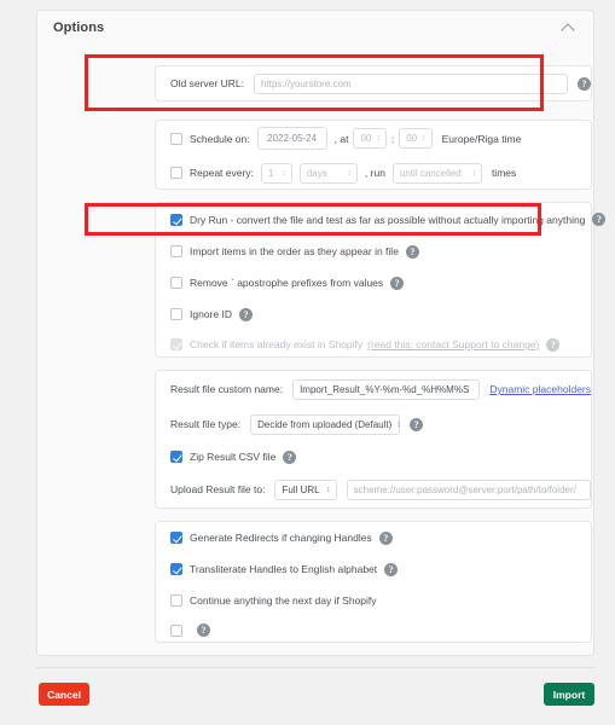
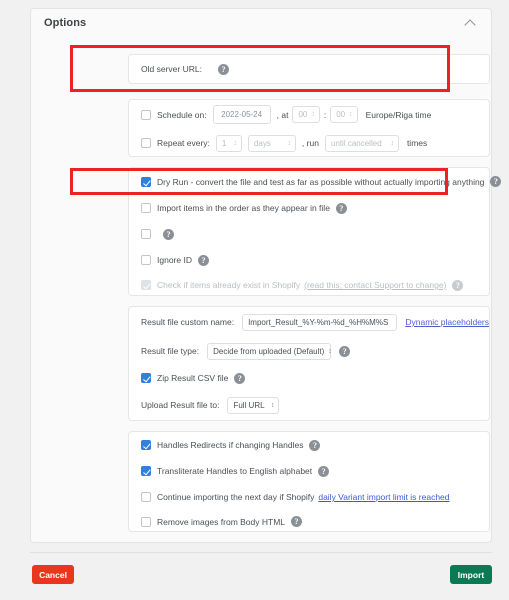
  Options
  Old server URL:
- https://yourstore.com
  ?
  Schedule on:
  2022-05-24
  , at
  00
  :
  00
  Europe/Riga time
  Repeat every:
  1
  days
  , run
  until cancelled
  times
  Dry Run - convert the file and test as far as possible without actually importing anything
  ?
  Import items in the order as they appear in file
  ?
- Remove ` apostrophe prefixes from values
  ?
  Ignore ID
  ?
  Check if items already exist in Shopify
  (read this; contact Support to change)
  ?
  Result file custom name:
  Import_Result_%Y-%m-%d_%H%M%S
  Dynamic placeholders
  Result file type:
  Decide from uploaded (Default)
  ?
  Zip Result CSV file
  ?
  Upload Result file to:
  Full URL
- scheme://user:password@server:port/path/to/folder/
- Generate Redirects if changing Handles
+ Handles Redirects if changing Handles
  ?
  Transliterate Handles to English alphabet
  ?
- Continue anything the next day if Shopify
+ Continue importing the next day if Shopify
+ daily Variant import limit is reached
+ Remove images from Body HTML
  ?
  Cancel
  Import
